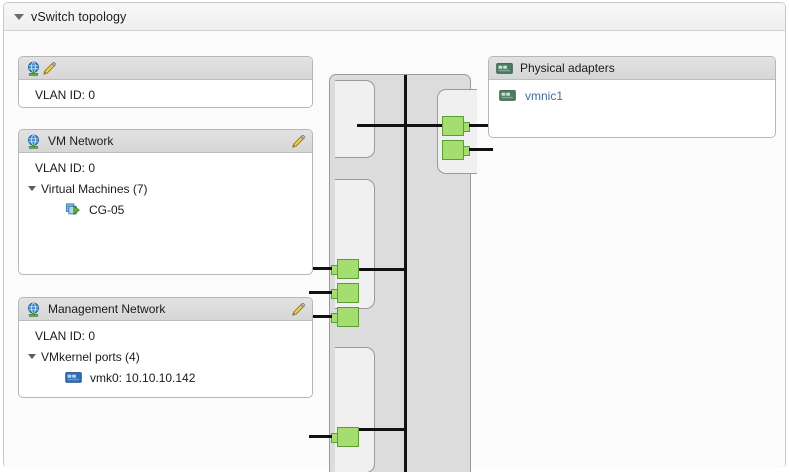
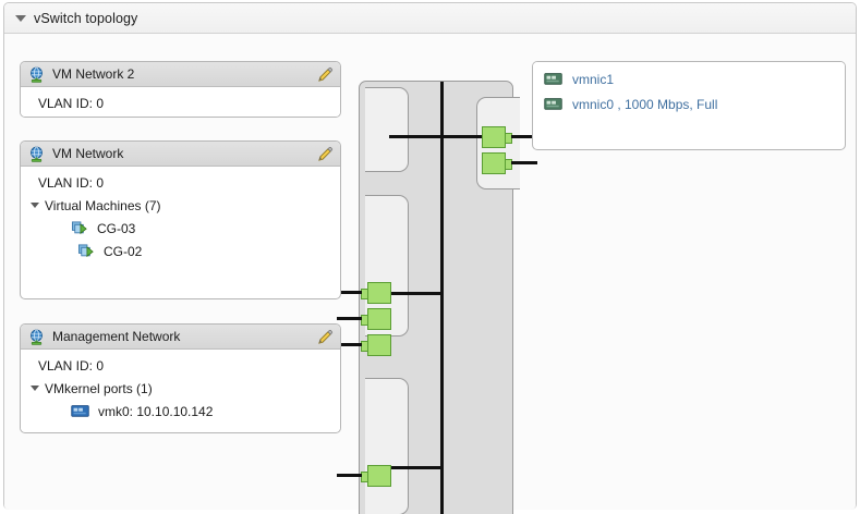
  vSwitch topology
+ VM Network 2
  VLAN ID: 0
  VM Network
  VLAN ID: 0
  Virtual Machines (7)
- CG-05
+ CG-03
+ CG-02
  Management Network
  VLAN ID: 0
- VMkernel ports (4)
+ VMkernel ports (1)
  vmk0: 10.10.10.142
- Physical adapters
  vmnic1
+ vmnic0 , 1000 Mbps, Full
